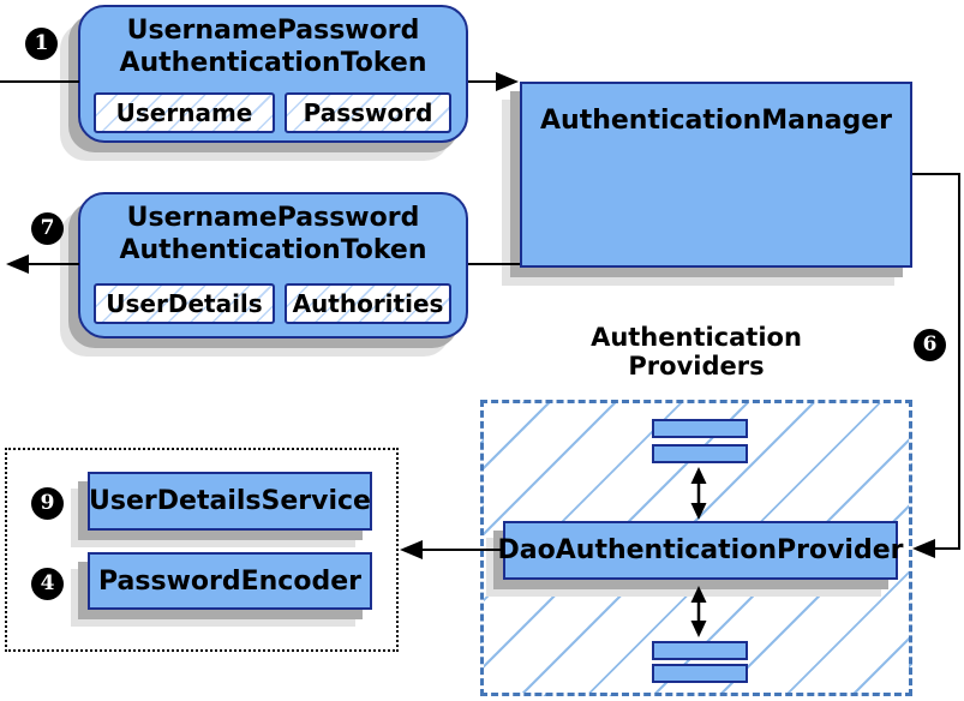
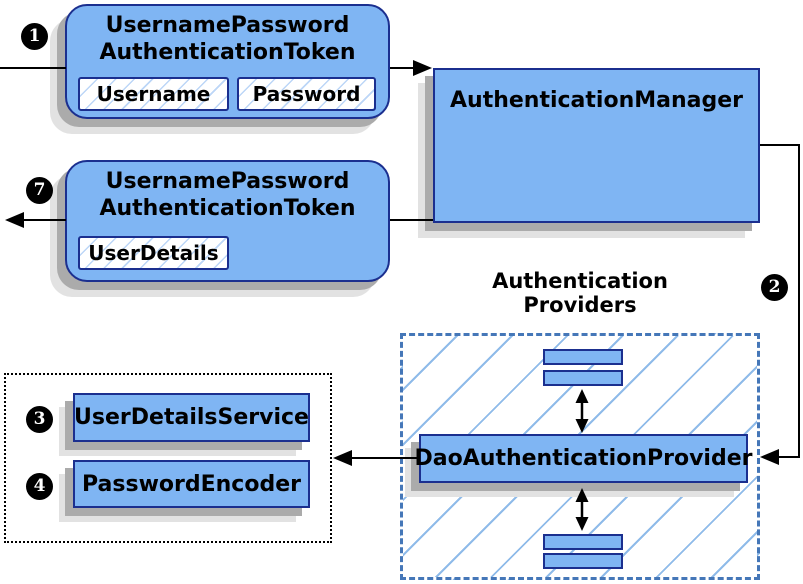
  1
- 6
+ 2
- 9
+ 3
  4
  7
  UsernamePassword
  AuthenticationToken
  Username
  Password
  UsernamePassword
  AuthenticationToken
  UserDetails
- Authorities
  AuthenticationManager
  Authentication
  Providers
  DaoAuthenticationProvider
  UserDetailsService
  PasswordEncoder
